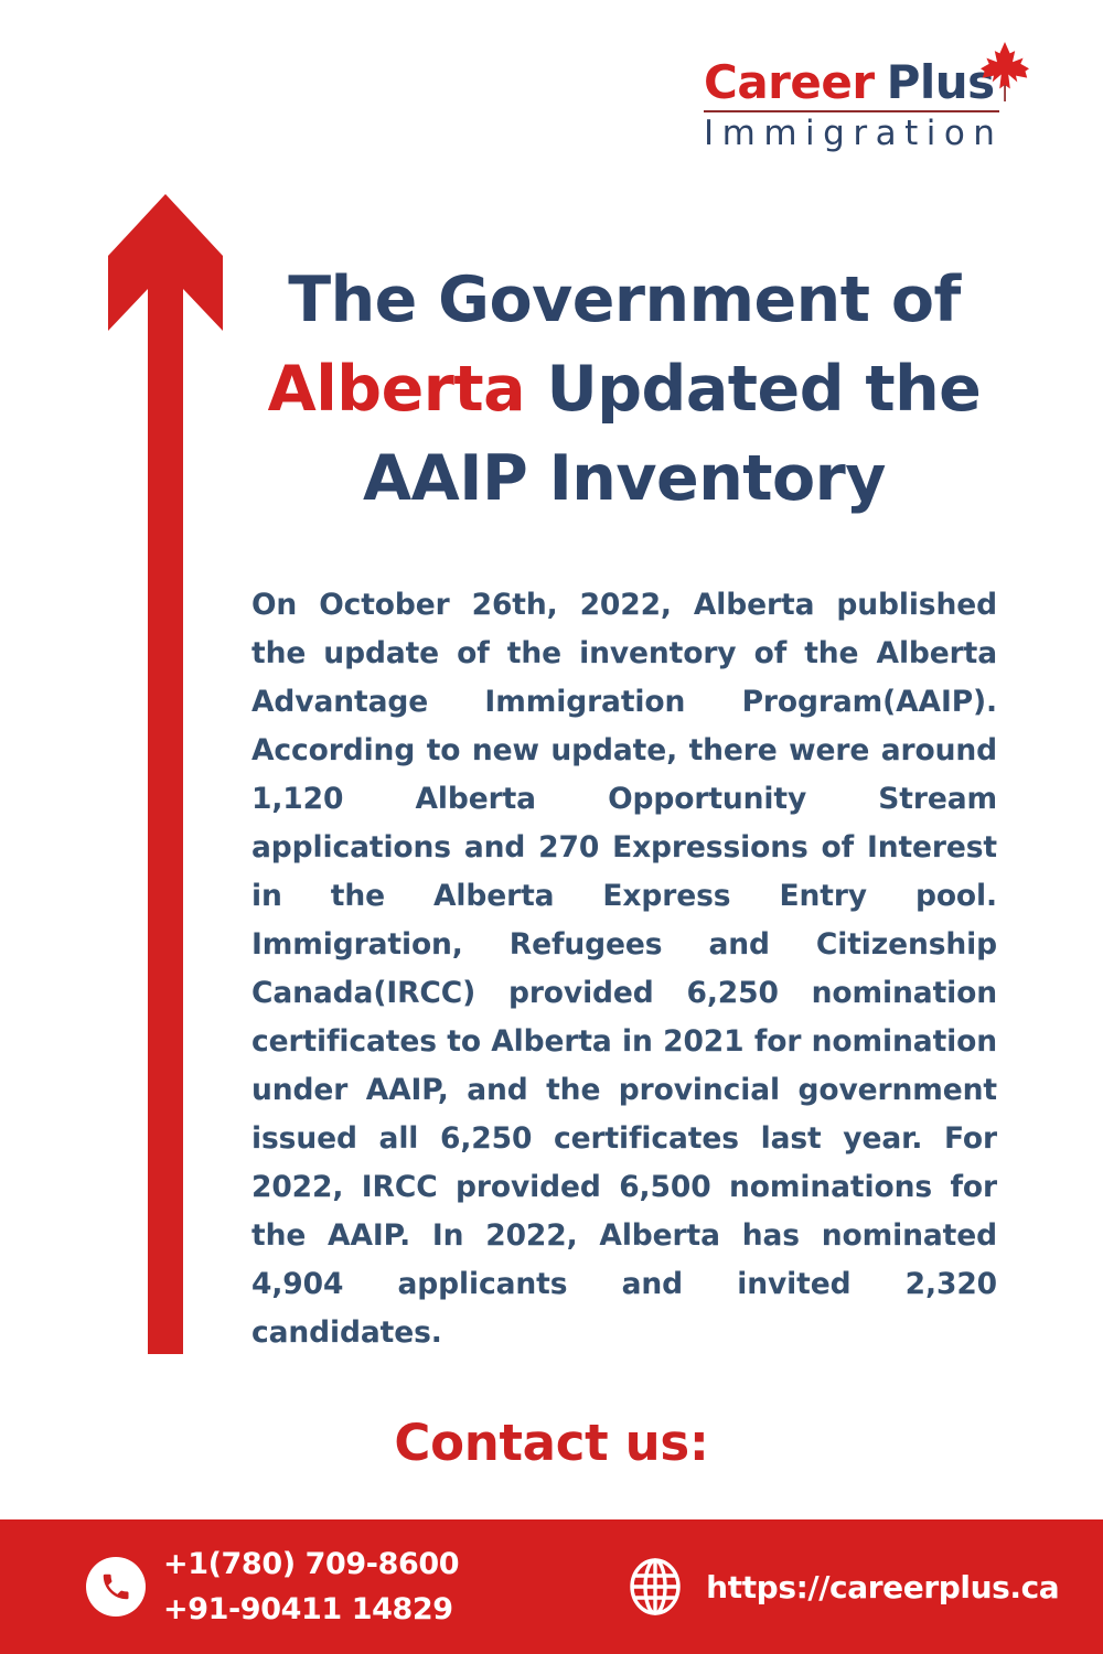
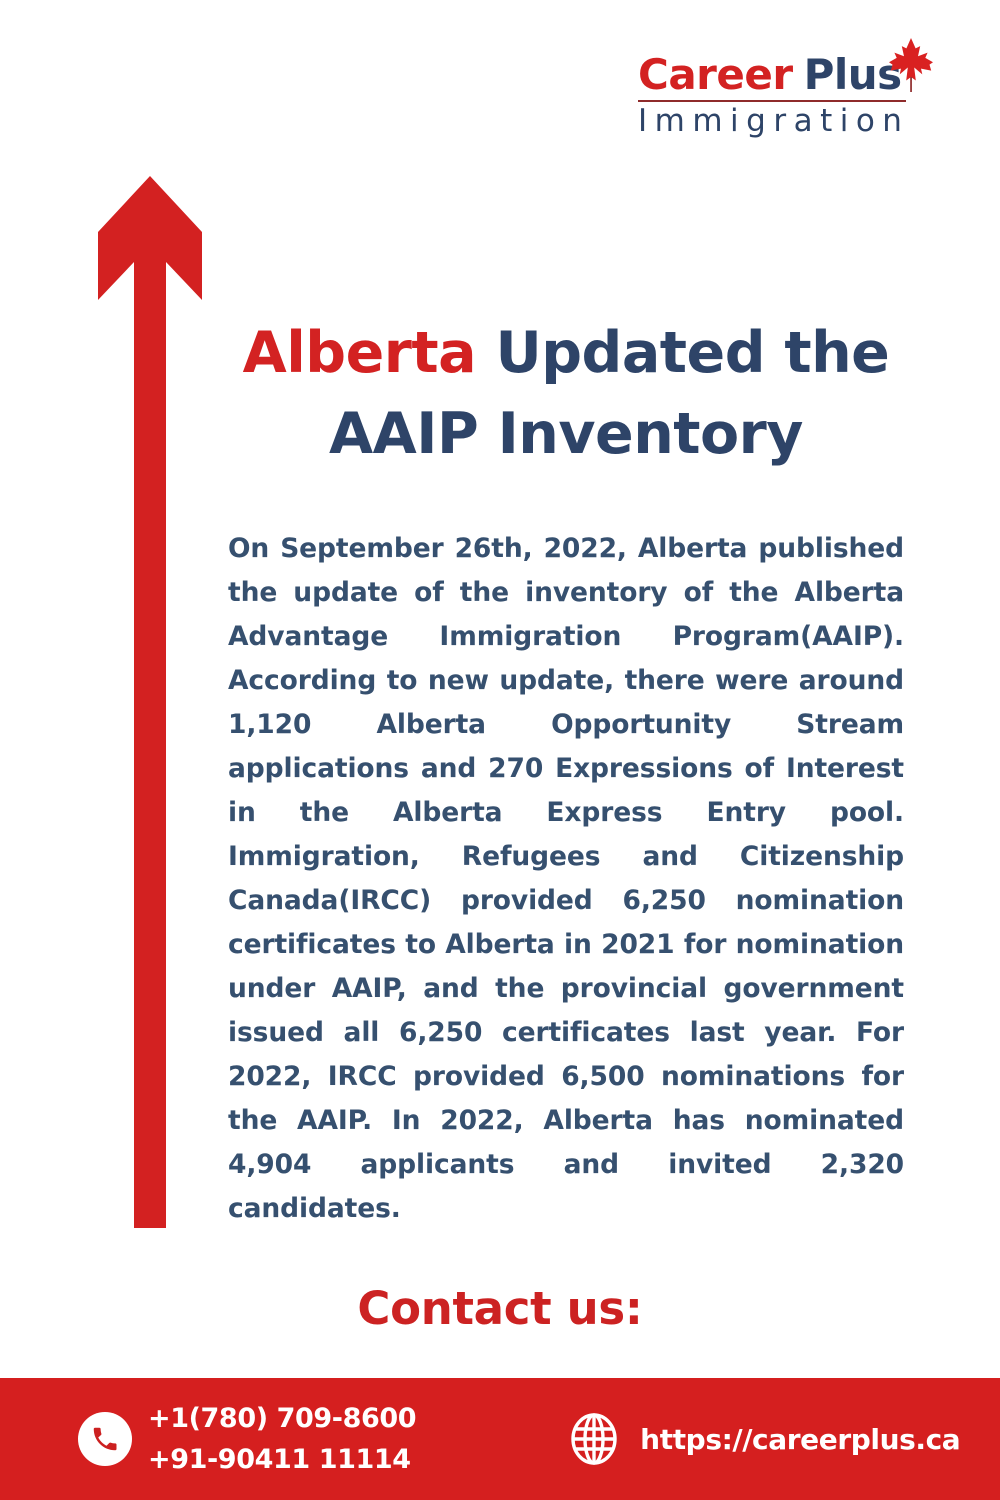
  Career
  Plus
  Immigration
- The Government of
  Alberta Updated the
  AAIP Inventory
- On October 26th, 2022, Alberta published the update of the inventory of the Alberta Advantage Immigration Program(AAIP). According to new update, there were around 1,120 Alberta Opportunity Stream applications and 270 Expressions of Interest in the Alberta Express Entry pool. Immigration, Refugees and Citizenship Canada(IRCC) provided 6,250 nomination certificates to Alberta in 2021 for nomination under AAIP, and the provincial government issued all 6,250 certificates last year. For 2022, IRCC provided 6,500 nominations for the AAIP. In 2022, Alberta has nominated 4,904 applicants and invited 2,320 candidates.
+ On September 26th, 2022, Alberta published the update of the inventory of the Alberta Advantage Immigration Program(AAIP). According to new update, there were around 1,120 Alberta Opportunity Stream applications and 270 Expressions of Interest in the Alberta Express Entry pool. Immigration, Refugees and Citizenship Canada(IRCC) provided 6,250 nomination certificates to Alberta in 2021 for nomination under AAIP, and the provincial government issued all 6,250 certificates last year. For 2022, IRCC provided 6,500 nominations for the AAIP. In 2022, Alberta has nominated 4,904 applicants and invited 2,320 candidates.
  Contact us:
  +1(780) 709-8600
- +91-90411 14829
+ +91-90411 11114
  https://careerplus.ca
